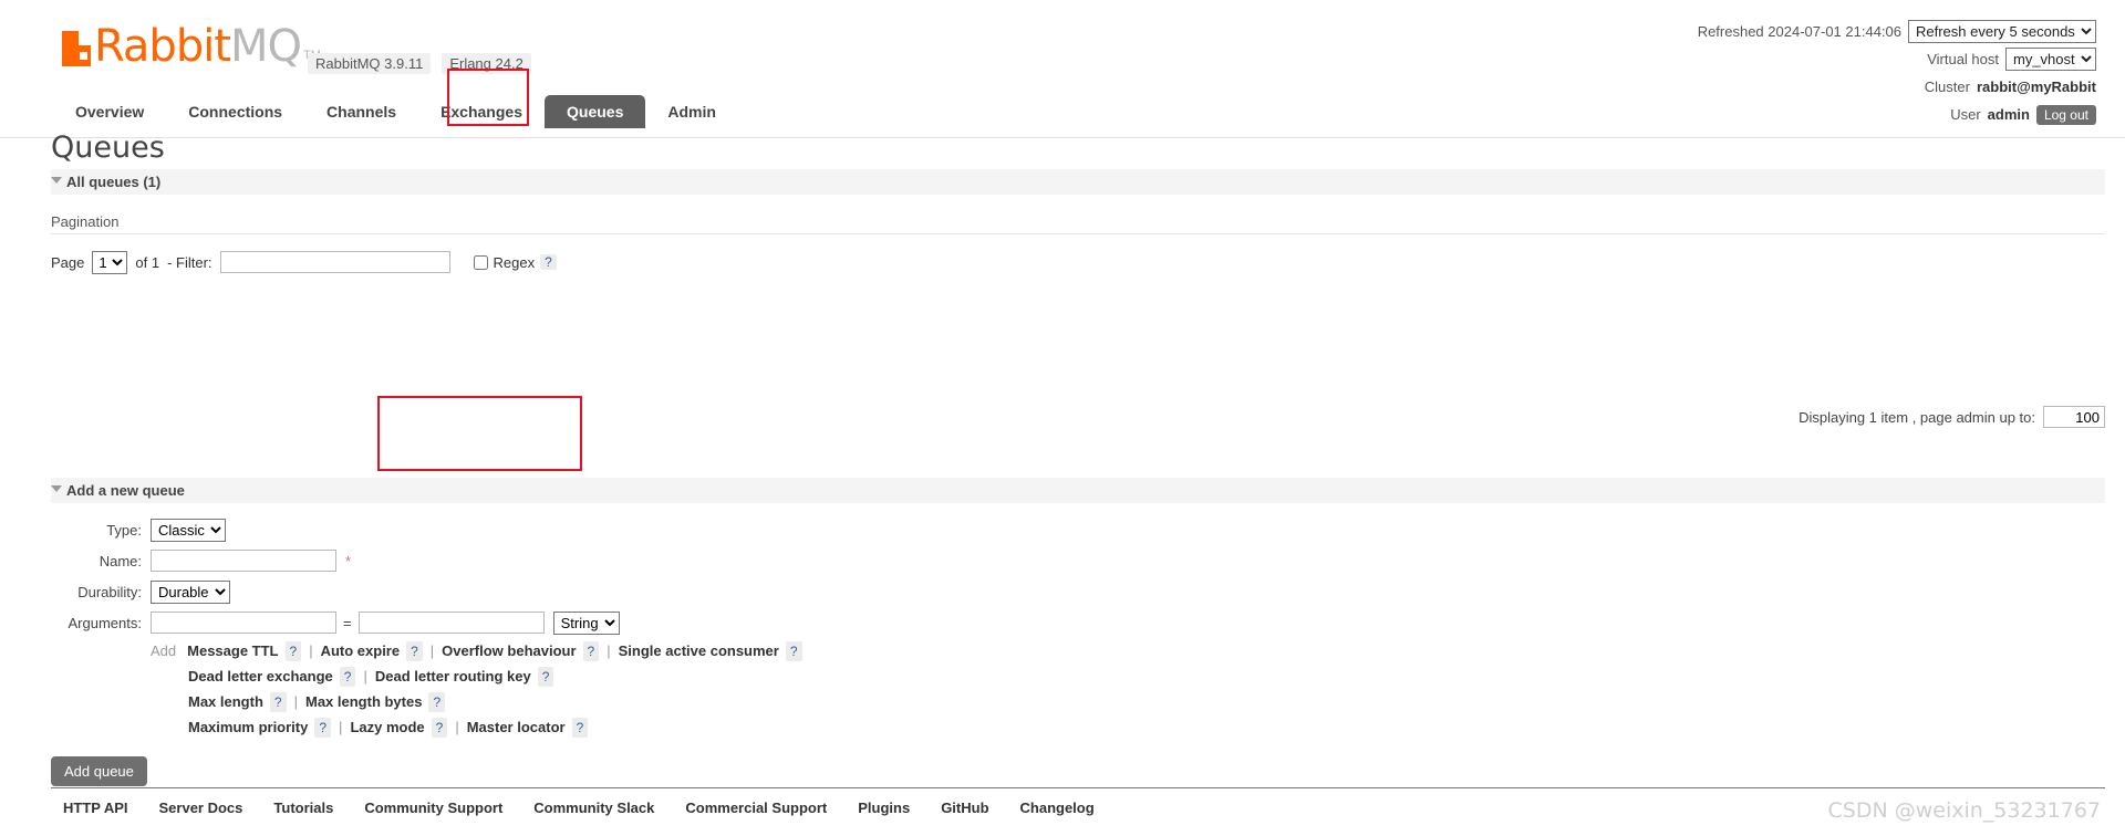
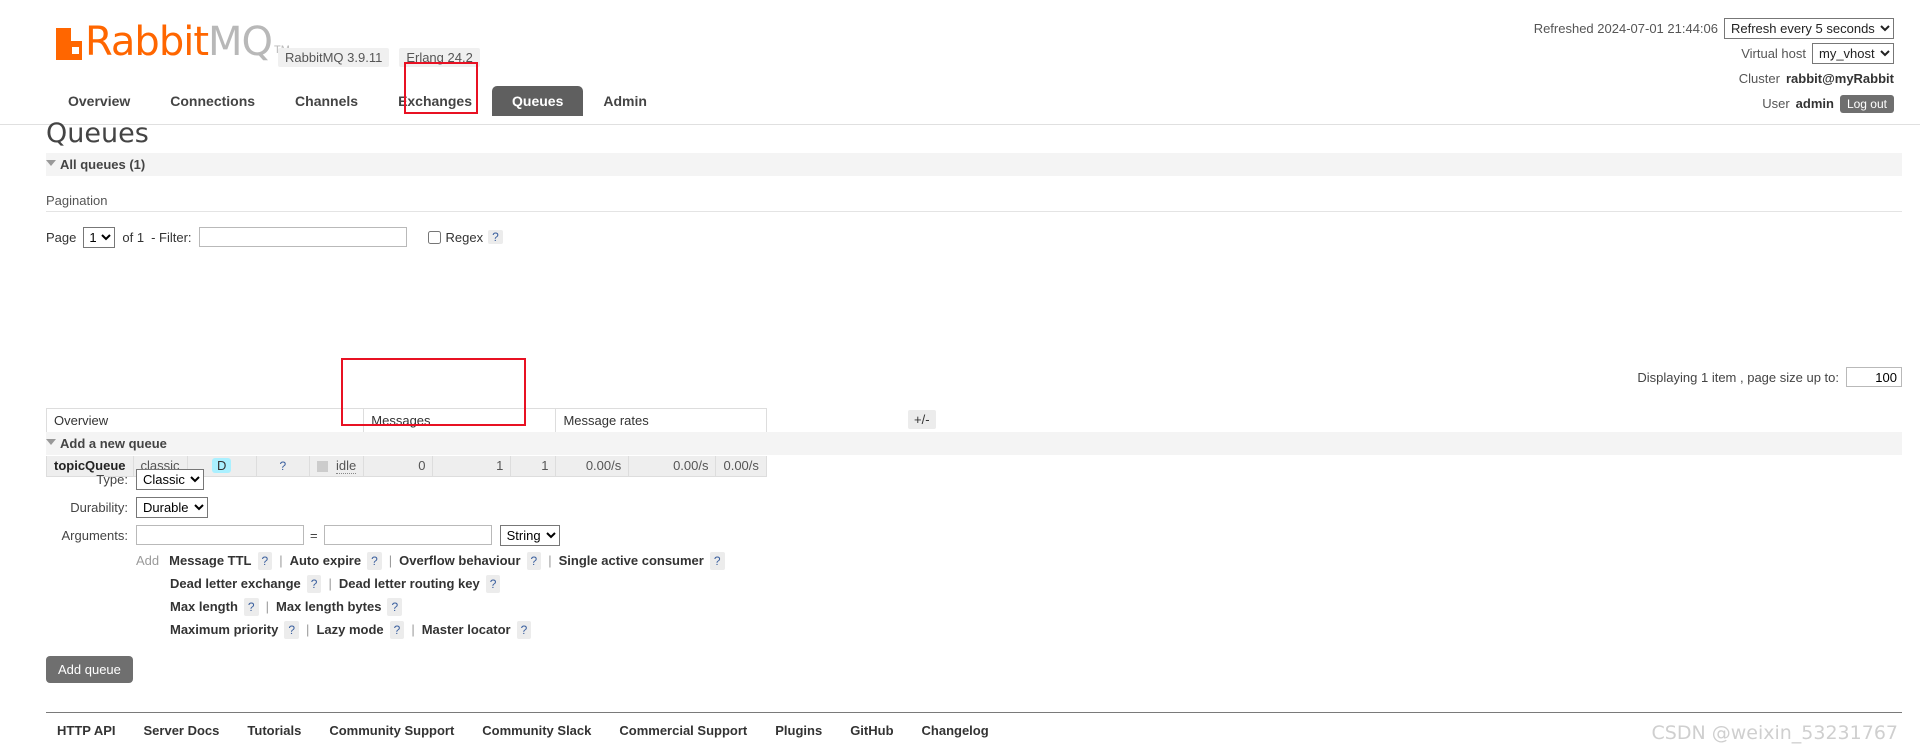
  Rabbit
  MQ
  RabbitMQ 3.9.11
  Erlang 24.2
  Refreshed 2024-07-01 21:44:06
  Refresh every 5 seconds
  Virtual host
  my_vhost
  Cluster
  rabbit@myRabbit
  User
  admin
  Log out
  Overview
  Connections
  Channels
  Exchanges
  Queues
  Admin
  Queues
  All queues (1)
  Pagination
  Page
  1
  of 1
  - Filter:
  Regex
  ?
- Displaying 1 item , page admin up to:
+ Displaying 1 item , page size up to:
  100
+ Overview	Messages	Message rates
+ topicQueue	classic	D	?	idle	0	1	1	0.00/s	0.00/s	0.00/s
+ +/-
  Add a new queue
  Type:
  Classic
- Name:
- *
  Durability:
  Durable
  Arguments:
  =
  String
  Add
  Message TTL
  ?
  |
  Auto expire
  ?
  |
  Overflow behaviour
  ?
  |
  Single active consumer
  ?
  Dead letter exchange
  ?
  |
  Dead letter routing key
  ?
  Max length
  ?
  |
  Max length bytes
  ?
  Maximum priority
  ?
  |
  Lazy mode
  ?
  |
  Master locator
  ?
  Add queue
  HTTP API
  Server Docs
  Tutorials
  Community Support
  Community Slack
  Commercial Support
  Plugins
  GitHub
  Changelog
  CSDN @weixin_53231767
